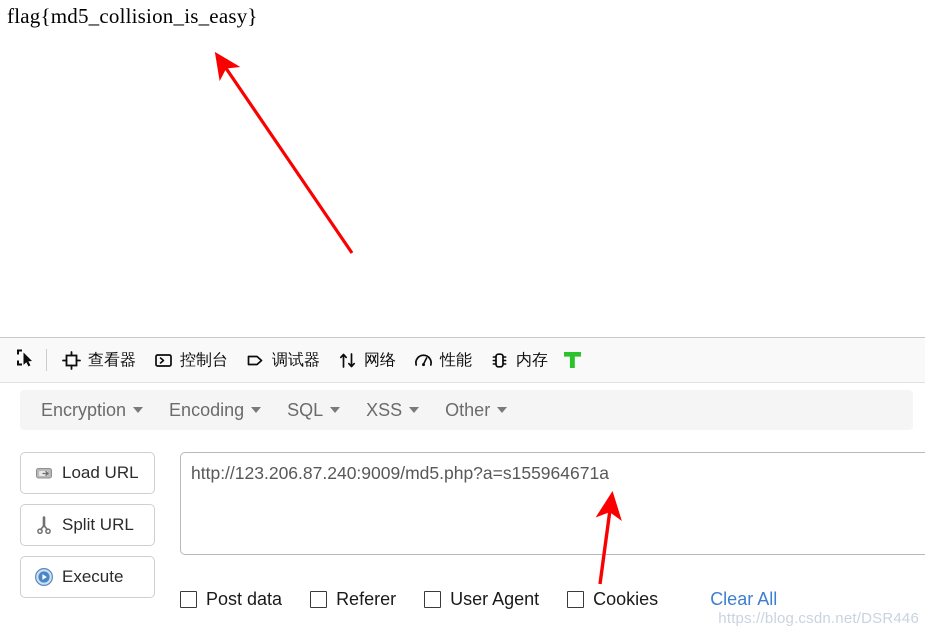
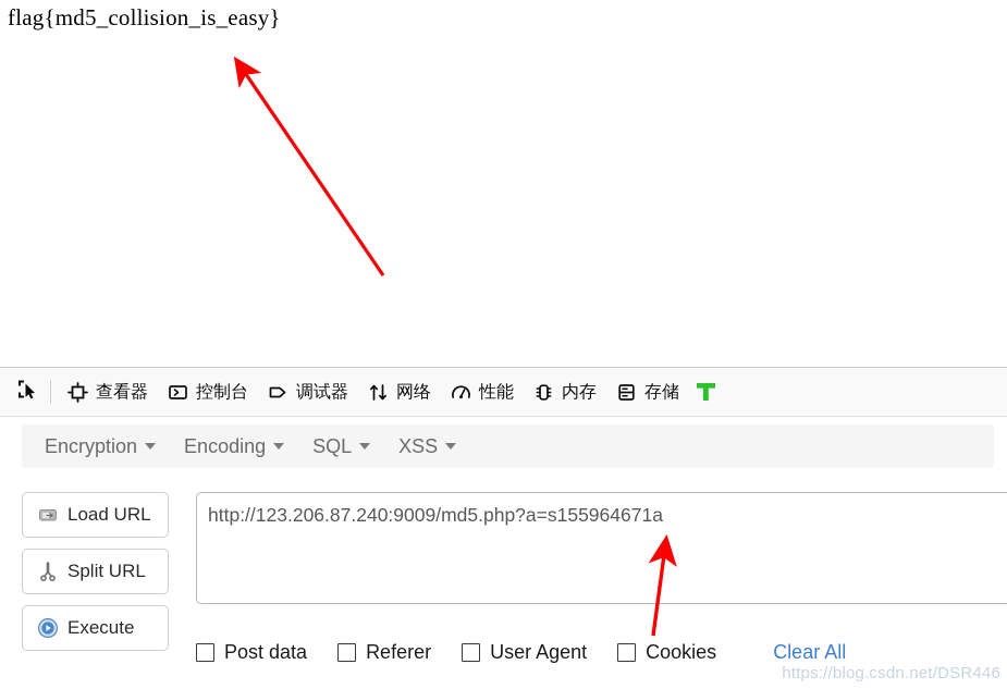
  flag{md5_collision_is_easy}
  查看器
  控制台
  调试器
  网络
  性能
  内存
+ 存储
  Encryption
  Encoding
  SQL
  XSS
- Other
  Load URL
  Split URL
  Execute
  http://123.206.87.240:9009/md5.php?a=s155964671a
  Post data
  Referer
  User Agent
  Cookies
  Clear All
  https://blog.csdn.net/DSR446
